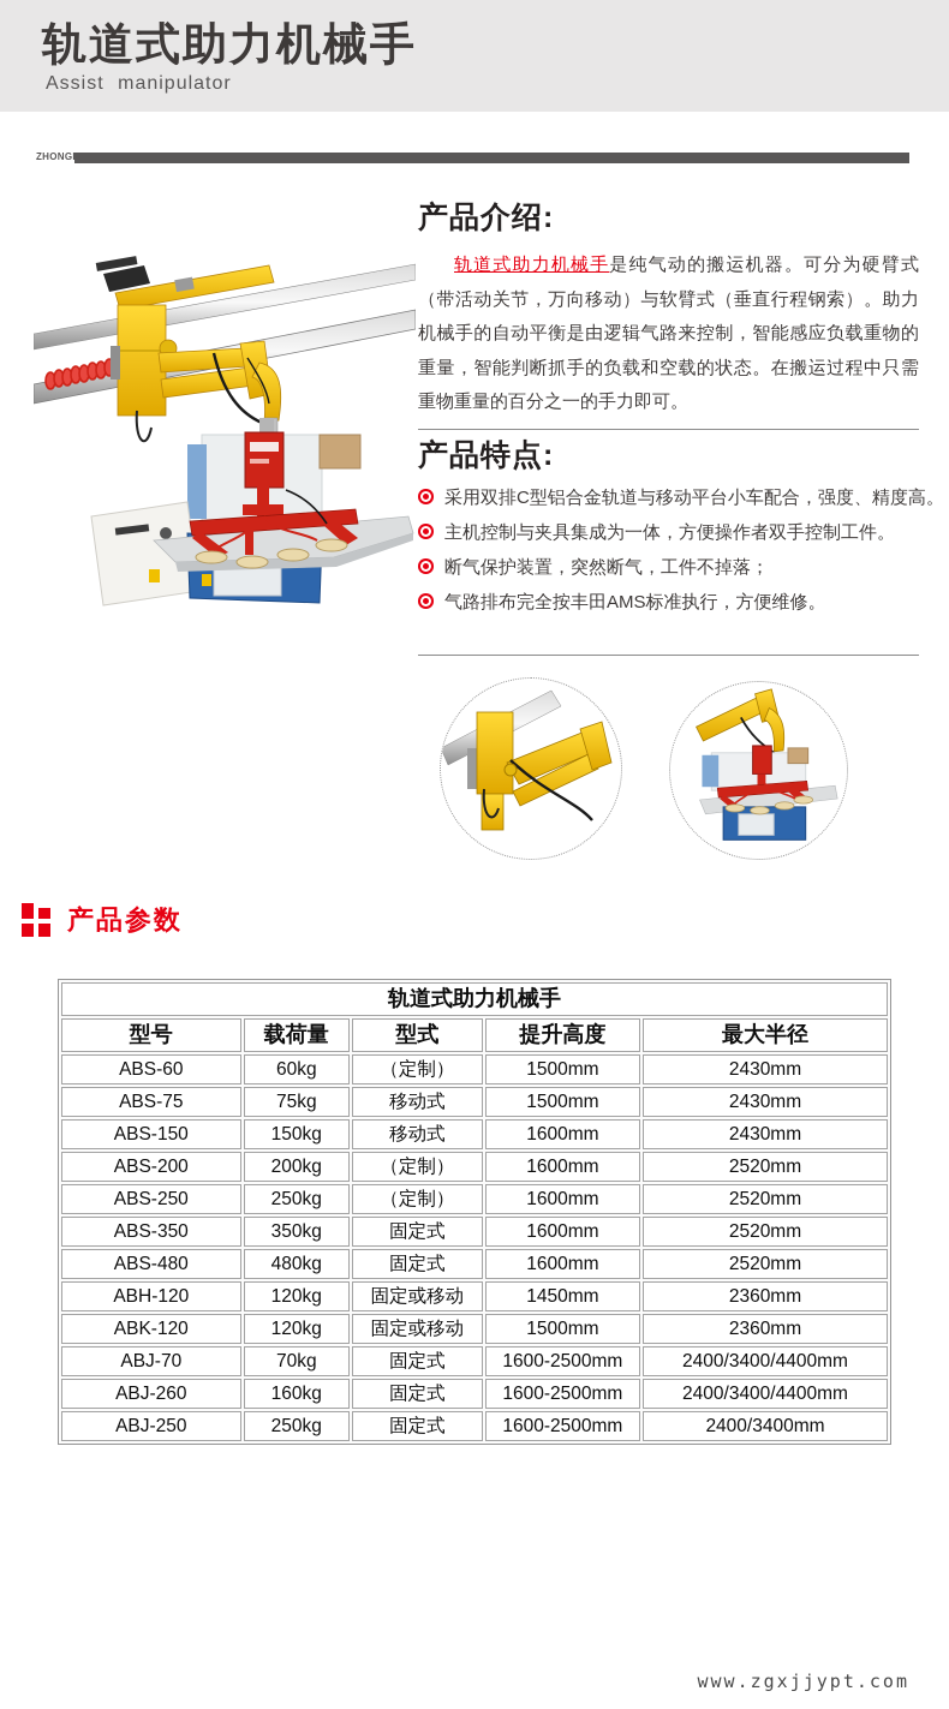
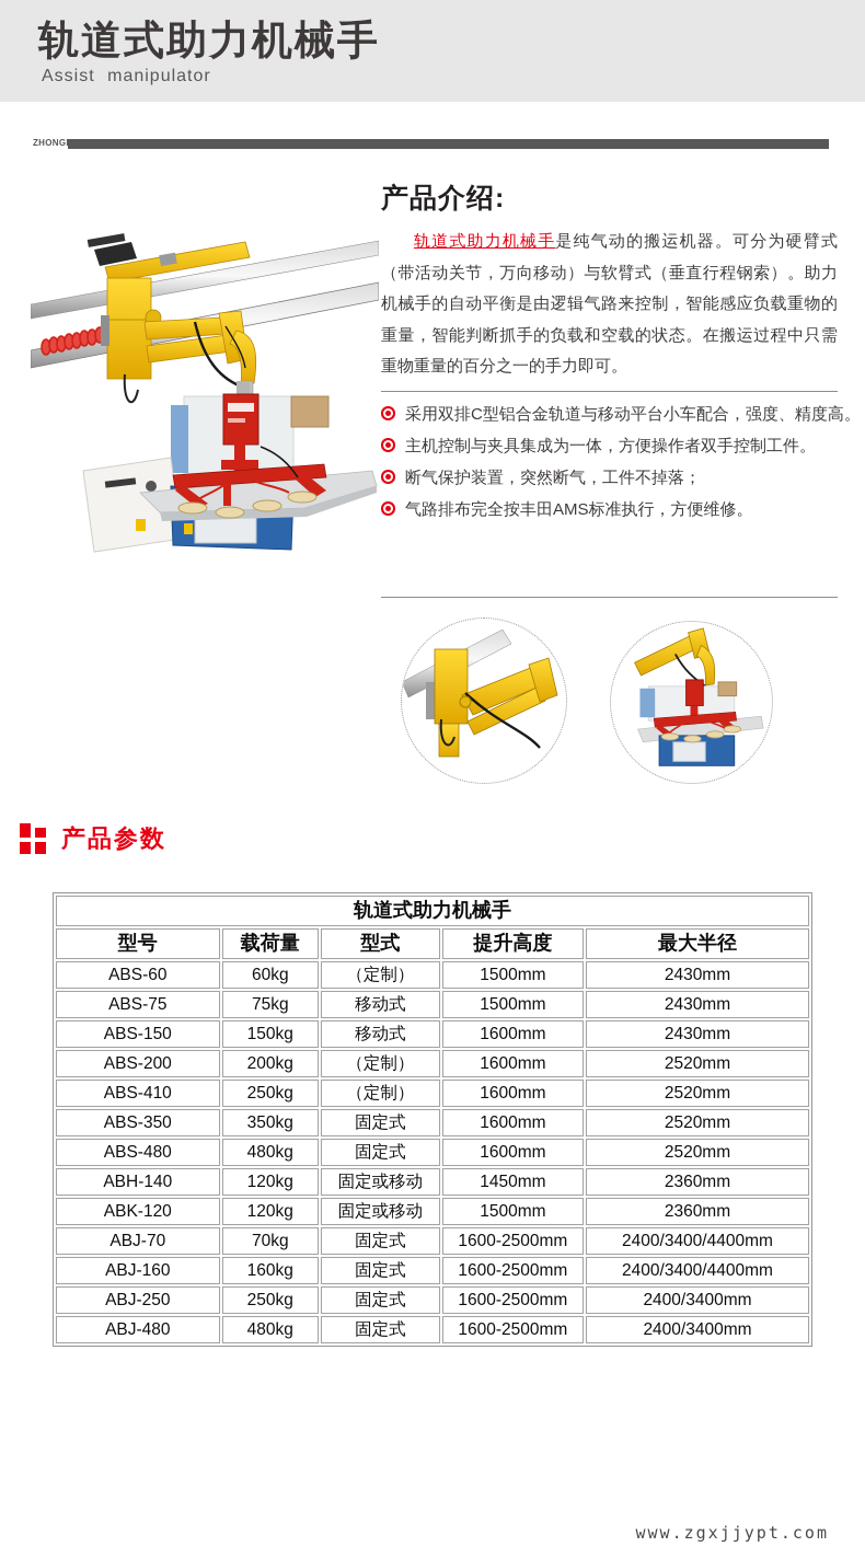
  轨道式助力机械手
  Assist manipulator
  产品介绍:
  轨道式助力机械手是纯气动的搬运机器。可分为硬臂式（带活动关节，万向移动）与软臂式（垂直行程钢索）。助力机械手的自动平衡是由逻辑气路来控制，智能感应负载重物的重量，智能判断抓手的负载和空载的状态。在搬运过程中只需重物重量的百分之一的手力即可。
- 产品特点:
  采用双排C型铝合金轨道与移动平台小车配合，强度、精度高。
  主机控制与夹具集成为一体，方便操作者双手控制工件。
  断气保护装置，突然断气，工件不掉落；
  气路排布完全按丰田AMS标准执行，方便维修。
  产品参数
  轨道式助力机械手
  型号	载荷量	型式	提升高度	最大半径
  ABS-60	60kg	（定制）	1500mm	2430mm
  ABS-75	75kg	移动式	1500mm	2430mm
  ABS-150	150kg	移动式	1600mm	2430mm
  ABS-200	200kg	（定制）	1600mm	2520mm
- ABS-250	250kg	（定制）	1600mm	2520mm
+ ABS-410	250kg	（定制）	1600mm	2520mm
  ABS-350	350kg	固定式	1600mm	2520mm
  ABS-480	480kg	固定式	1600mm	2520mm
- ABH-120	120kg	固定或移动	1450mm	2360mm
+ ABH-140	120kg	固定或移动	1450mm	2360mm
  ABK-120	120kg	固定或移动	1500mm	2360mm
  ABJ-70	70kg	固定式	1600-2500mm	2400/3400/4400mm
- ABJ-260	160kg	固定式	1600-2500mm	2400/3400/4400mm
+ ABJ-160	160kg	固定式	1600-2500mm	2400/3400/4400mm
  ABJ-250	250kg	固定式	1600-2500mm	2400/3400mm
+ ABJ-480	480kg	固定式	1600-2500mm	2400/3400mm
  www.zgxjjypt.com
